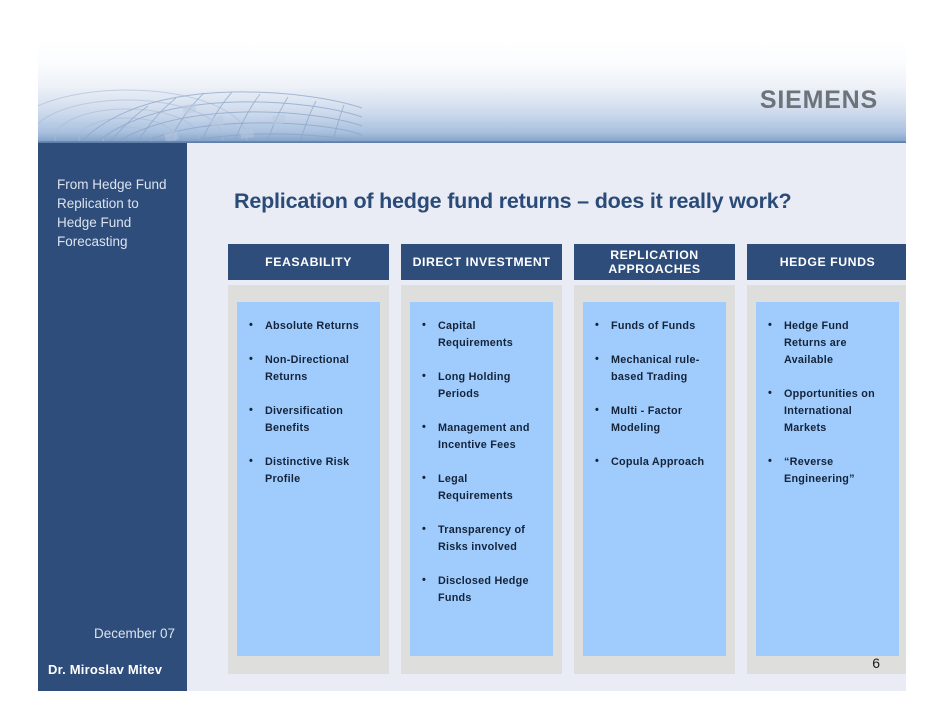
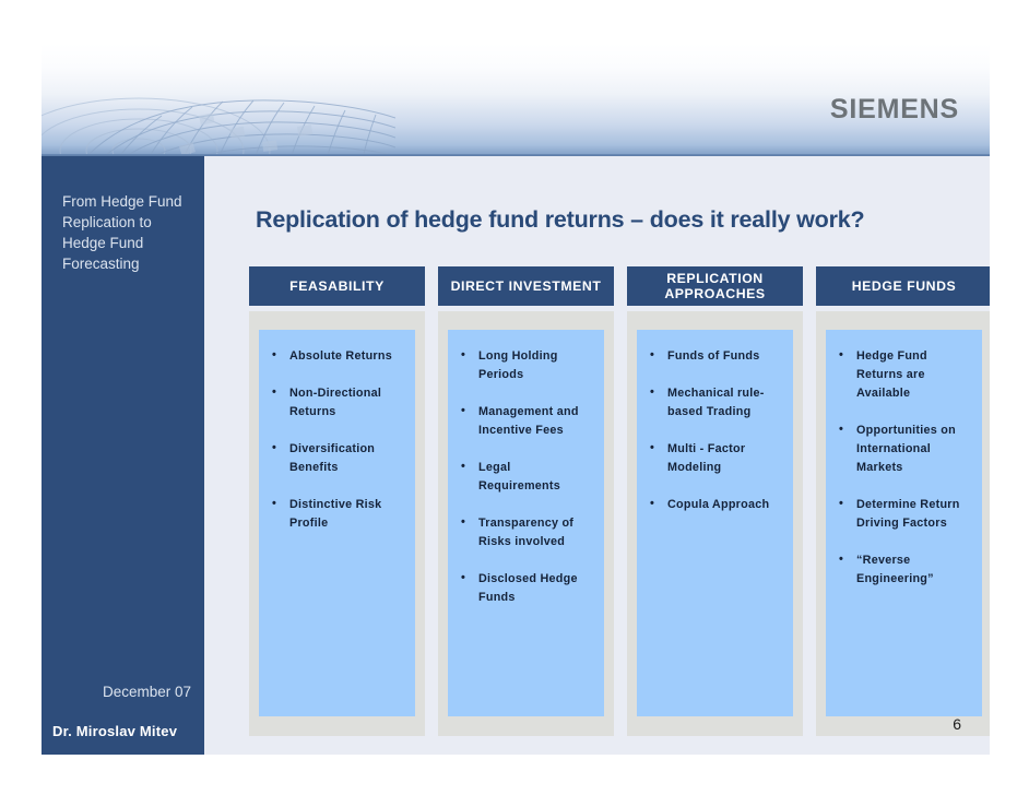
  SIEMENS
  From Hedge Fund Replication to Hedge Fund Forecasting
  December 07
  Dr. Miroslav Mitev
  Replication of hedge fund returns – does it really work?
  FEASABILITY
  Absolute Returns
  Non-Directional Returns
  Diversification Benefits
  Distinctive Risk Profile
  DIRECT INVESTMENT
- Capital Requirements
  Long Holding Periods
  Management and Incentive Fees
  Legal Requirements
  Transparency of Risks involved
  Disclosed Hedge Funds
  REPLICATION APPROACHES
  Funds of Funds
  Mechanical rule-based Trading
  Multi - Factor Modeling
  Copula Approach
  HEDGE FUNDS
  Hedge Fund Returns are Available
  Opportunities on International Markets
+ Determine Return Driving Factors
  “Reverse Engineering”
  6
